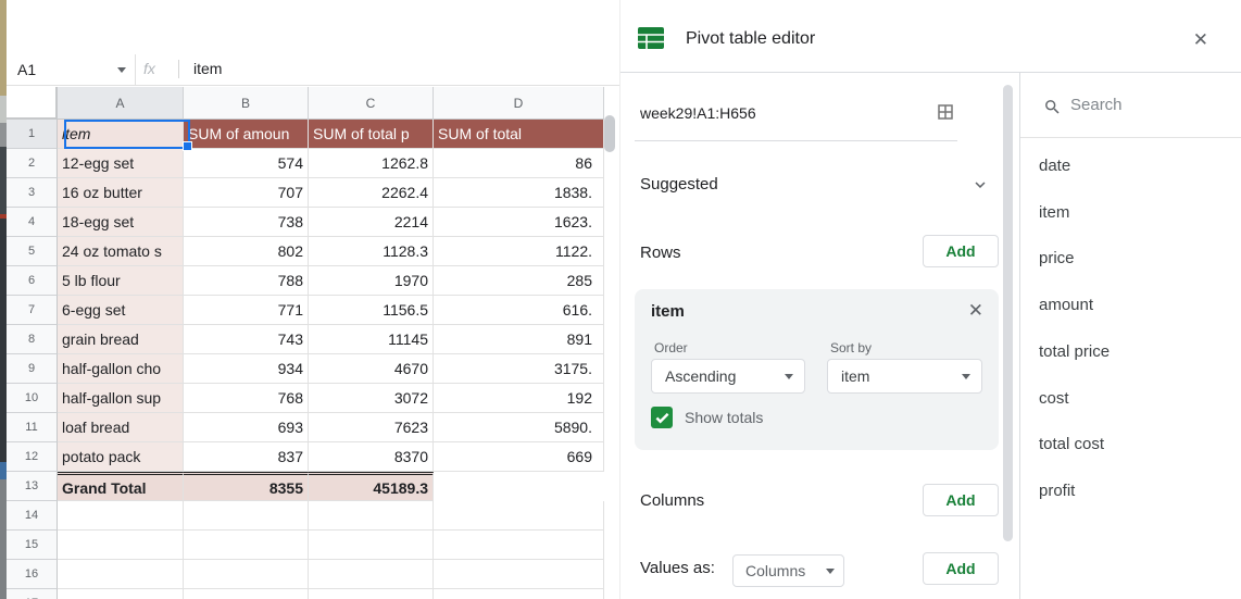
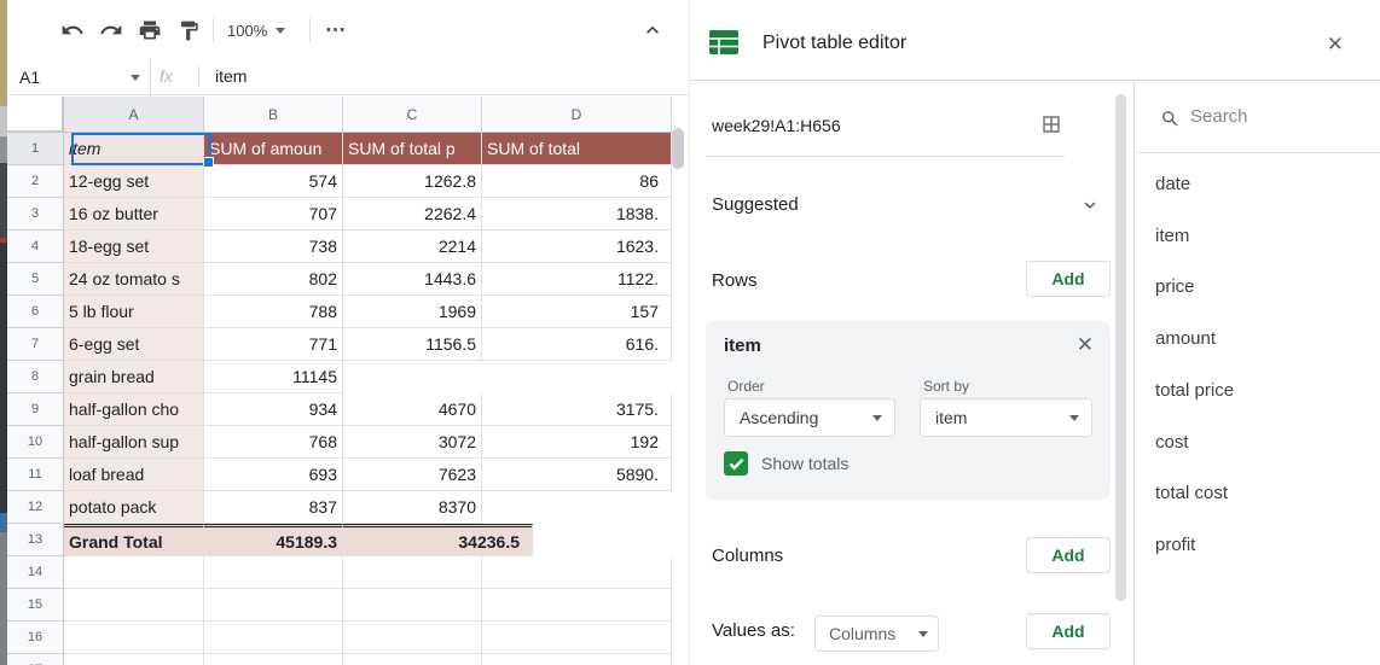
+ 100%
+ ⋯
  A1
  fx
  item
  A
  B
  C
  D
  1
  item
  SUM of amoun
  SUM of total p
  SUM of total
  2
  12-egg set
  574
  1262.8
  86
  3
  16 oz butter
  707
  2262.4
  1838.
  4
  18-egg set
  738
  2214
  1623.
  5
  24 oz tomato s
  802
- 1128.3
+ 1443.6
  1122.
  6
  5 lb flour
  788
- 1970
+ 1969
- 285
+ 157
  7
  6-egg set
  771
  1156.5
  616.
  8
  grain bread
- 743
  11145
- 891
  9
  half-gallon cho
  934
  4670
  3175.
  10
  half-gallon sup
  768
  3072
  192
  11
  loaf bread
  693
  7623
  5890.
  12
  potato pack
  837
  8370
- 669
  13
  Grand Total
- 8355
  45189.3
+ 34236.5
  14
  15
  16
  Pivot table editor
  ✕
  week29!A1:H656
  Suggested
  Rows
  Add
  item
  ✕
  Order
  Sort by
  Ascending
  item
  Show totals
  Columns
  Add
  Values as:
  Columns
  Add
  Search
  date
  item
  price
  amount
  total price
  cost
  total cost
  profit
